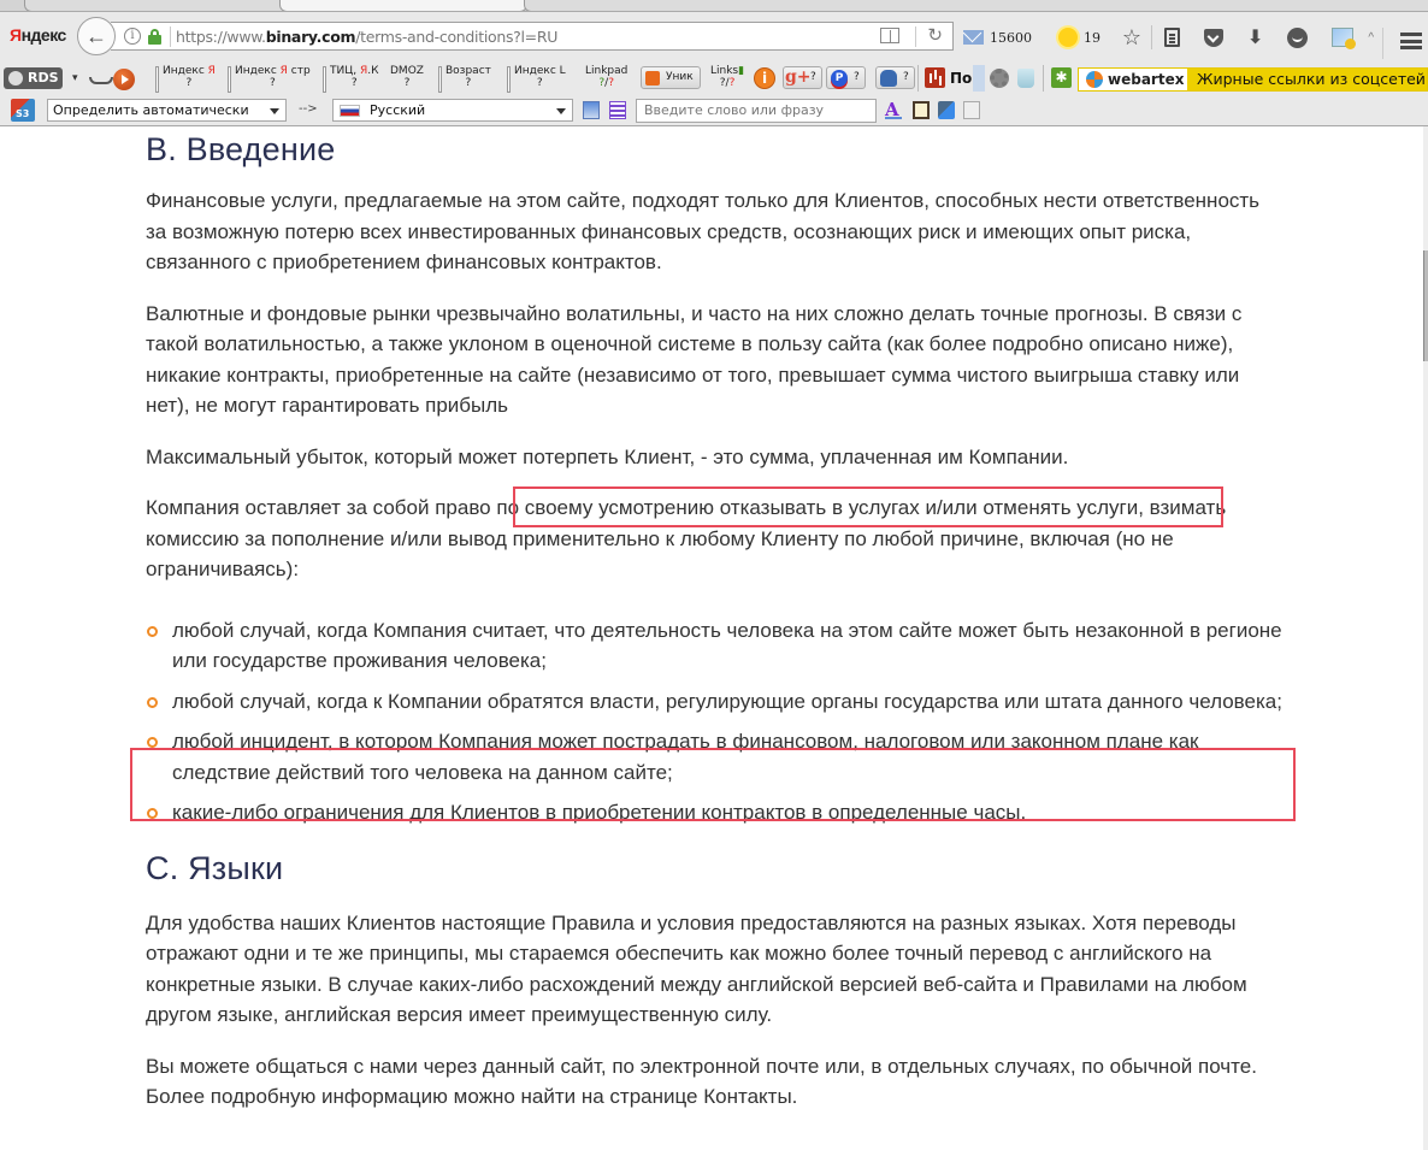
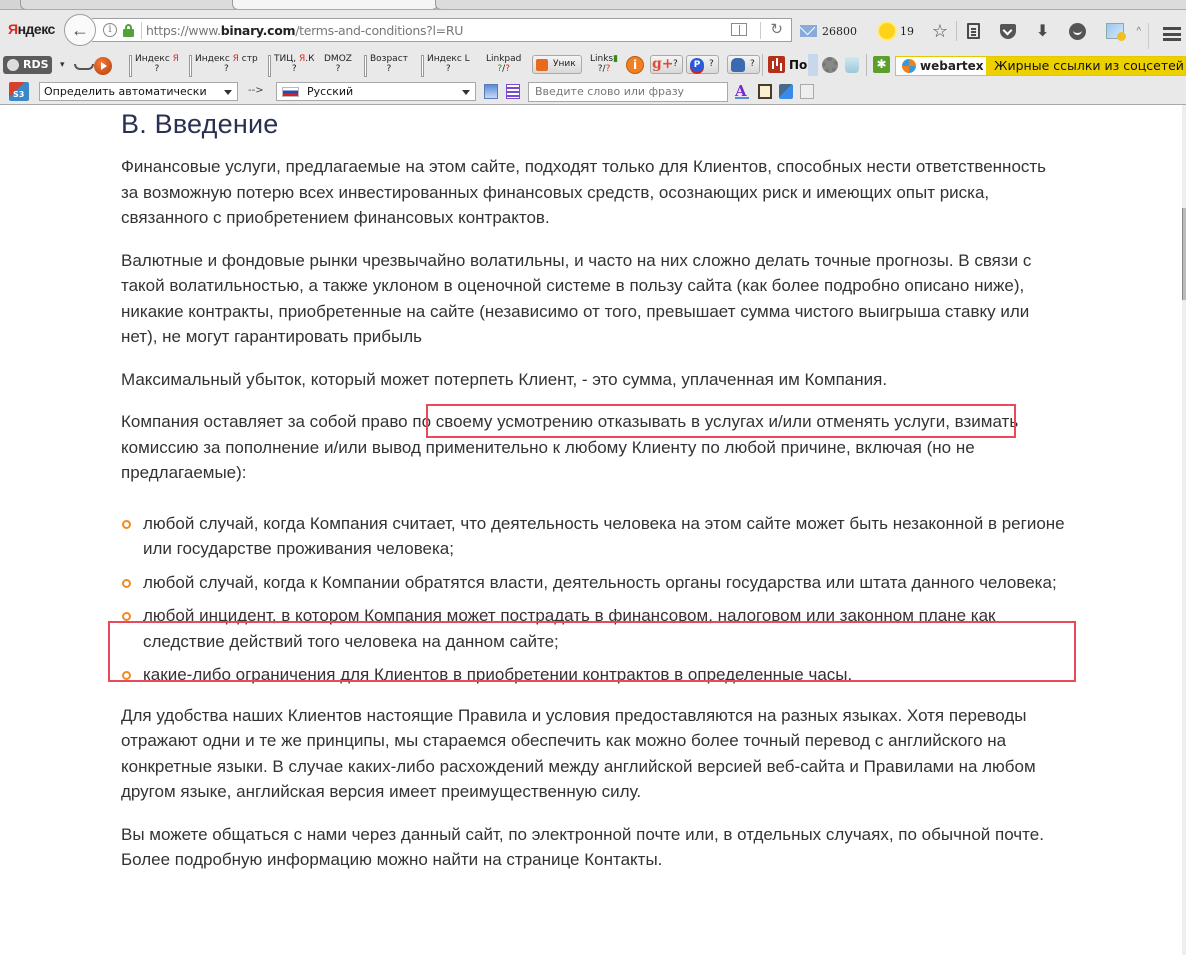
  Яндекс
  i
  https://www.binary.com/terms-and-conditions?l=RU
  ↻
  ←
- 15600
+ 26800
  19
  ☆
  ⬇
  ^
  RDS
  ▾
  Индекс Я
  ?
  Индекс Я стр
  ?
  ТИЦ, Я.К
  ?
  DMOZ
  ?
  Возраст
  ?
  Индекс L
  ?
  Linkpad
  ?/?
  Уник
  Links▮
  ?/?
  i
  g+
  ?
  P
  ?
  ?
  По
  ✱
  webartex
  Жирные ссылки из соцсетей
  S3
  Определить автоматически
  -->
  Русский
  Введите слово или фразу
  A
  В. Введение
  Финансовые услуги, предлагаемые на этом сайте, подходят только для Клиентов, способных нести ответственность за возможную потерю всех инвестированных финансовых средств, осознающих риск и имеющих опыт риска, связанного с приобретением финансовых контрактов.
  Валютные и фондовые рынки чрезвычайно волатильны, и часто на них сложно делать точные прогнозы. В связи с такой волатильностью, а также уклоном в оценочной системе в пользу сайта (как более подробно описано ниже), никакие контракты, приобретенные на сайте (независимо от того, превышает сумма чистого выигрыша ставку или нет), не могут гарантировать прибыль
- Максимальный убыток, который может потерпеть Клиент, - это сумма, уплаченная им Компании.
+ Максимальный убыток, который может потерпеть Клиент, - это сумма, уплаченная им Компания.
- Компания оставляет за собой право по своему усмотрению отказывать в услугах и/или отменять услуги, взимать комиссию за пополнение и/или вывод применительно к любому Клиенту по любой причине, включая (но не ограничиваясь):
+ Компания оставляет за собой право по своему усмотрению отказывать в услугах и/или отменять услуги, взимать комиссию за пополнение и/или вывод применительно к любому Клиенту по любой причине, включая (но не предлагаемые):
  любой случай, когда Компания считает, что деятельность человека на этом сайте может быть незаконной в регионе или государстве проживания человека;
- любой случай, когда к Компании обратятся власти, регулирующие органы государства или штата данного человека;
+ любой случай, когда к Компании обратятся власти, деятельность органы государства или штата данного человека;
  любой инцидент, в котором Компания может пострадать в финансовом, налоговом или законном плане как следствие действий того человека на данном сайте;
  какие-либо ограничения для Клиентов в приобретении контрактов в определенные часы.
- С. Языки
  Для удобства наших Клиентов настоящие Правила и условия предоставляются на разных языках. Хотя переводы отражают одни и те же принципы, мы стараемся обеспечить как можно более точный перевод с английского на конкретные языки. В случае каких-либо расхождений между английской версией веб-сайта и Правилами на любом другом языке, английская версия имеет преимущественную силу.
  Вы можете общаться с нами через данный сайт, по электронной почте или, в отдельных случаях, по обычной почте. Более подробную информацию можно найти на странице Контакты.
